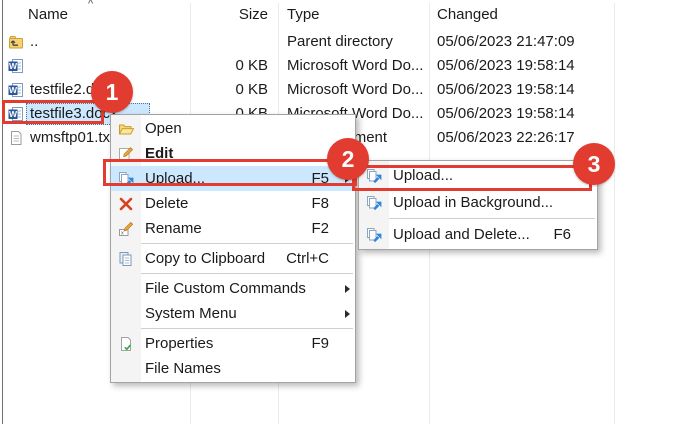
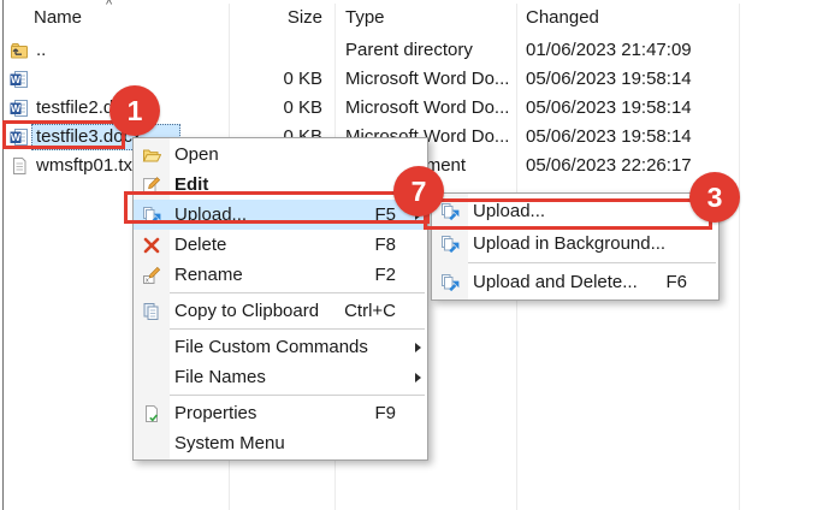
  Name
  ^
  Size
  Type
  Changed
  ..
  Parent directory
- 05/06/2023 21:47:09
+ 01/06/2023 21:47:09
  W
  0 KB
  Microsoft Word Do...
  05/06/2023 19:58:14
  W
  testfile2.d
  0 KB
  Microsoft Word Do...
  05/06/2023 19:58:14
  W
  testfile3.doc
  05/06/2023 19:58:14
  wmsftp01.tx
  05/06/2023 22:26:17
  Open
  Edit
  Upload...
  F5
  Delete
  F8
  Rename
  F2
  Copy to Clipboard
  Ctrl+C
  File Custom Commands
- System Menu
+ File Names
  Properties
  F9
- File Names
+ System Menu
  Upload...
  Upload in Background...
  Upload and Delete...
  F6
  1
- 2
+ 7
  3
